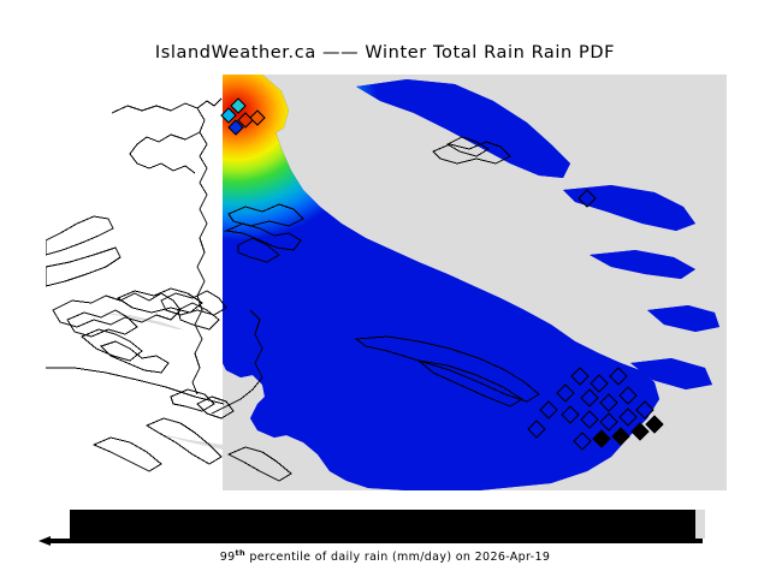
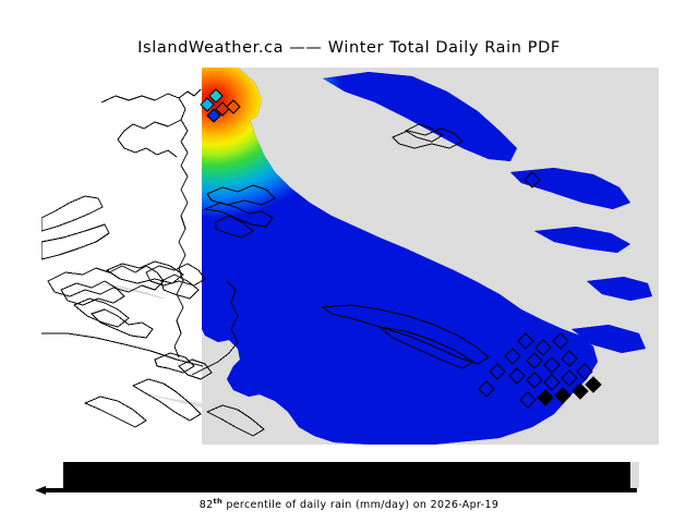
- IslandWeather.ca —— Winter Total Rain Rain PDF
+ IslandWeather.ca —— Winter Total Daily Rain PDF
- 99th percentile of daily rain (mm/day) on 2026-Apr-19
+ 82th percentile of daily rain (mm/day) on 2026-Apr-19
